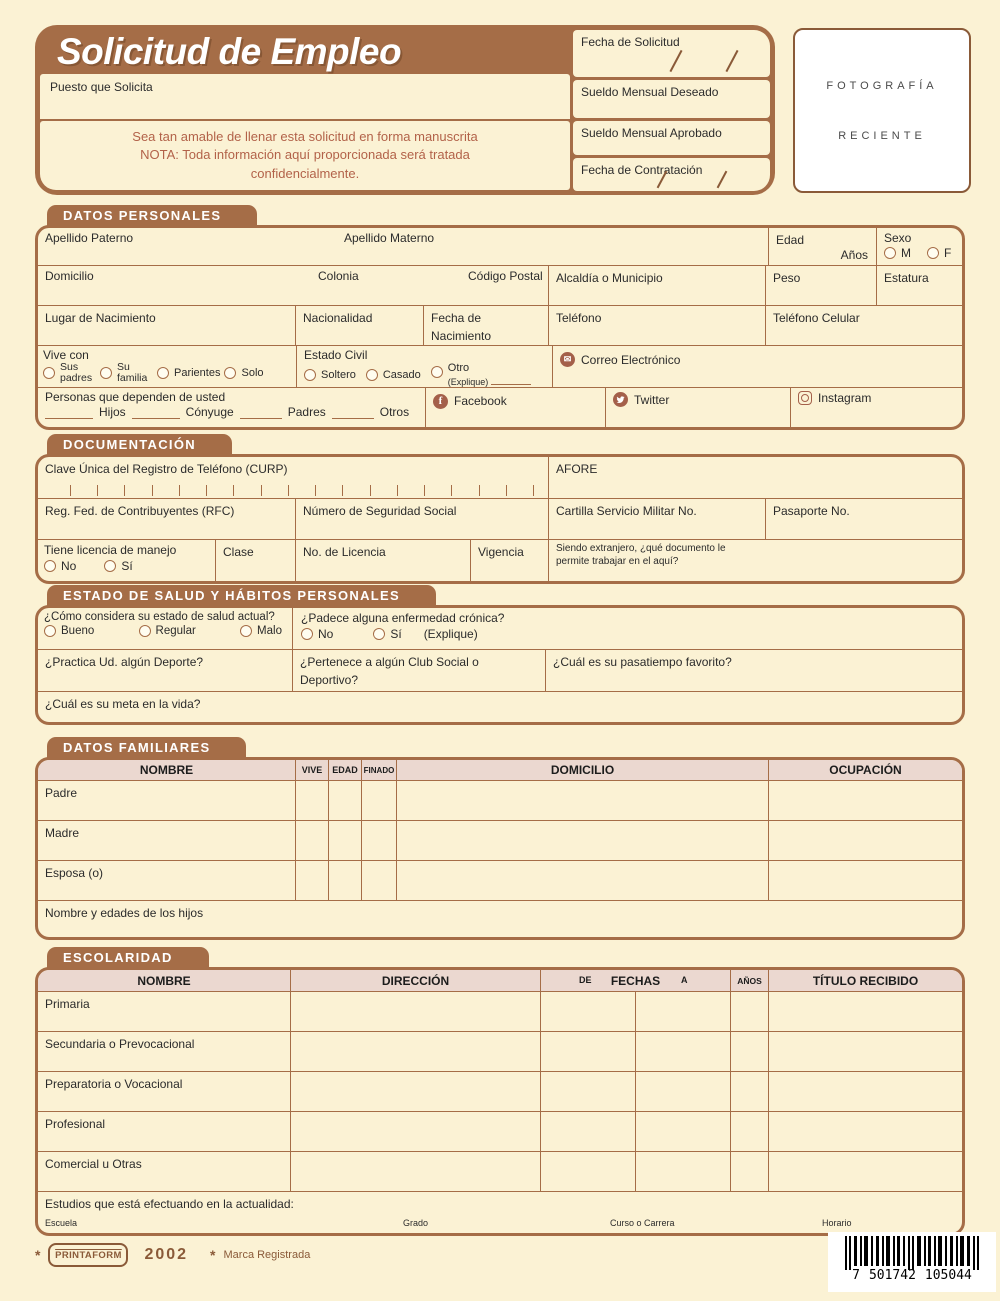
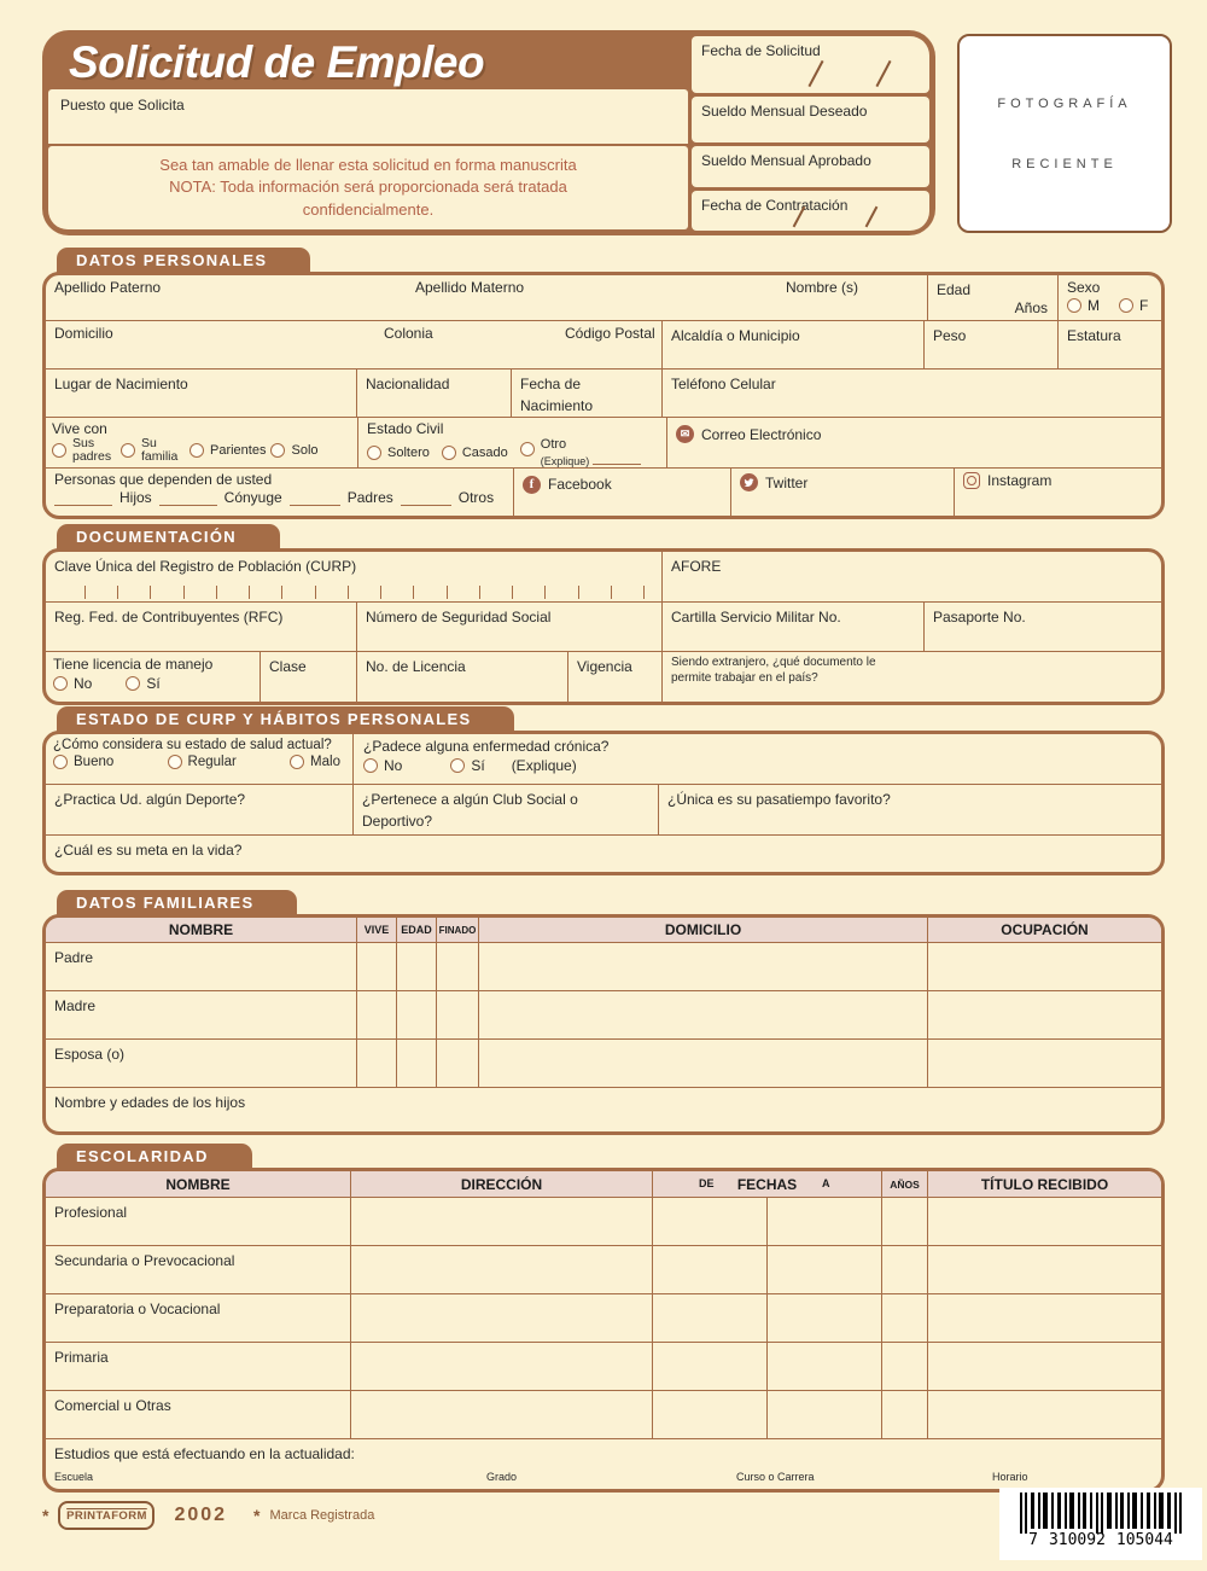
  Solicitud de Empleo
  Puesto que Solicita
  Sea tan amable de llenar esta solicitud en forma manuscrita
- NOTA: Toda información aquí proporcionada será tratada
+ NOTA: Toda información será proporcionada será tratada
  confidencialmente.
  Fecha de Solicitud
  Sueldo Mensual Deseado
  Sueldo Mensual Aprobado
  Fecha de Contratación
  FOTOGRAFÍA
  RECIENTE
  DATOS PERSONALES
  Apellido Paterno
  Apellido Materno
+ Nombre (s)
  Edad
  Años
  Sexo
  M
  F
  Domicilio
  Colonia
  Código Postal
  Alcaldía o Municipio
  Peso
  Estatura
  Lugar de Nacimiento
  Nacionalidad
  Fecha de Nacimiento
- Teléfono
  Teléfono Celular
  Vive con
  Sus padres
  Su familia
  Parientes
  Solo
  Estado Civil
  Soltero
  Casado
  Otro
  (Explique)
  ✉
  Correo Electrónico
  Personas que dependen de usted
  Hijos
  Cónyuge
  Padres
  Otros
  f
  Facebook
  Twitter
  Instagram
  DOCUMENTACIÓN
- Clave Única del Registro de Teléfono (CURP)
+ Clave Única del Registro de Población (CURP)
  AFORE
  Reg. Fed. de Contribuyentes (RFC)
  Número de Seguridad Social
  Cartilla Servicio Militar No.
  Pasaporte No.
  Tiene licencia de manejo
  No
  Sí
  Clase
  No. de Licencia
  Vigencia
- Siendo extranjero, ¿qué documento le permite trabajar en el aquí?
+ Siendo extranjero, ¿qué documento le permite trabajar en el país?
- ESTADO DE SALUD Y HÁBITOS PERSONALES
+ ESTADO DE CURP Y HÁBITOS PERSONALES
  ¿Cómo considera su estado de salud actual?
  Bueno
  Regular
  Malo
  ¿Padece alguna enfermedad crónica?
  No
  Sí
  (Explique)
  ¿Practica Ud. algún Deporte?
  ¿Pertenece a algún Club Social o Deportivo?
- ¿Cuál es su pasatiempo favorito?
+ ¿Única es su pasatiempo favorito?
  ¿Cuál es su meta en la vida?
  DATOS FAMILIARES
  NOMBRE
  VIVE
  EDAD
  FINADO
  DOMICILIO
  OCUPACIÓN
  Padre
  Madre
  Esposa (o)
  Nombre y edades de los hijos
  ESCOLARIDAD
  NOMBRE
  DIRECCIÓN
  DE
  FECHAS
  A
  AÑOS
  TÍTULO RECIBIDO
- Primaria
+ Profesional
  Secundaria o Prevocacional
  Preparatoria o Vocacional
- Profesional
+ Primaria
  Comercial u Otras
  Estudios que está efectuando en la actualidad:
  Escuela
  Grado
  Curso o Carrera
  Horario
  *
  PRINTAFORM
  2002
  *
  Marca Registrada
  7
- 501742
+ 310092
  105044
